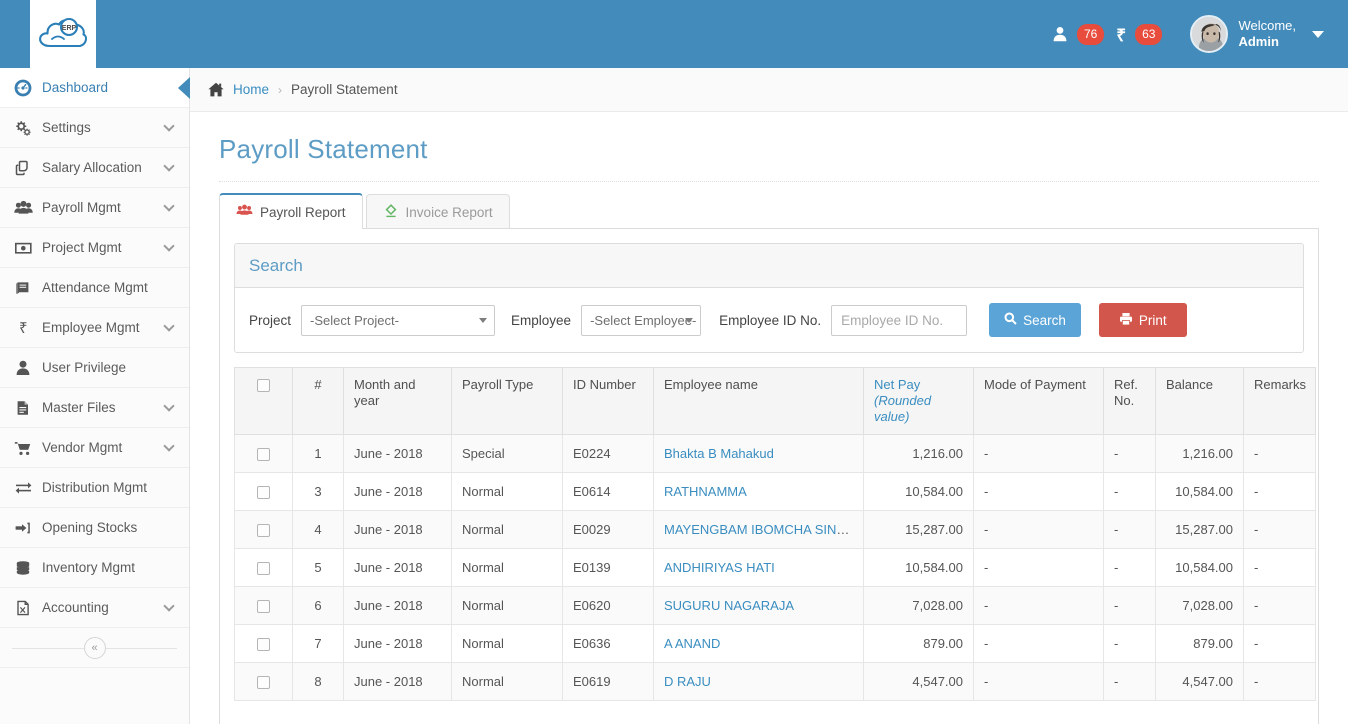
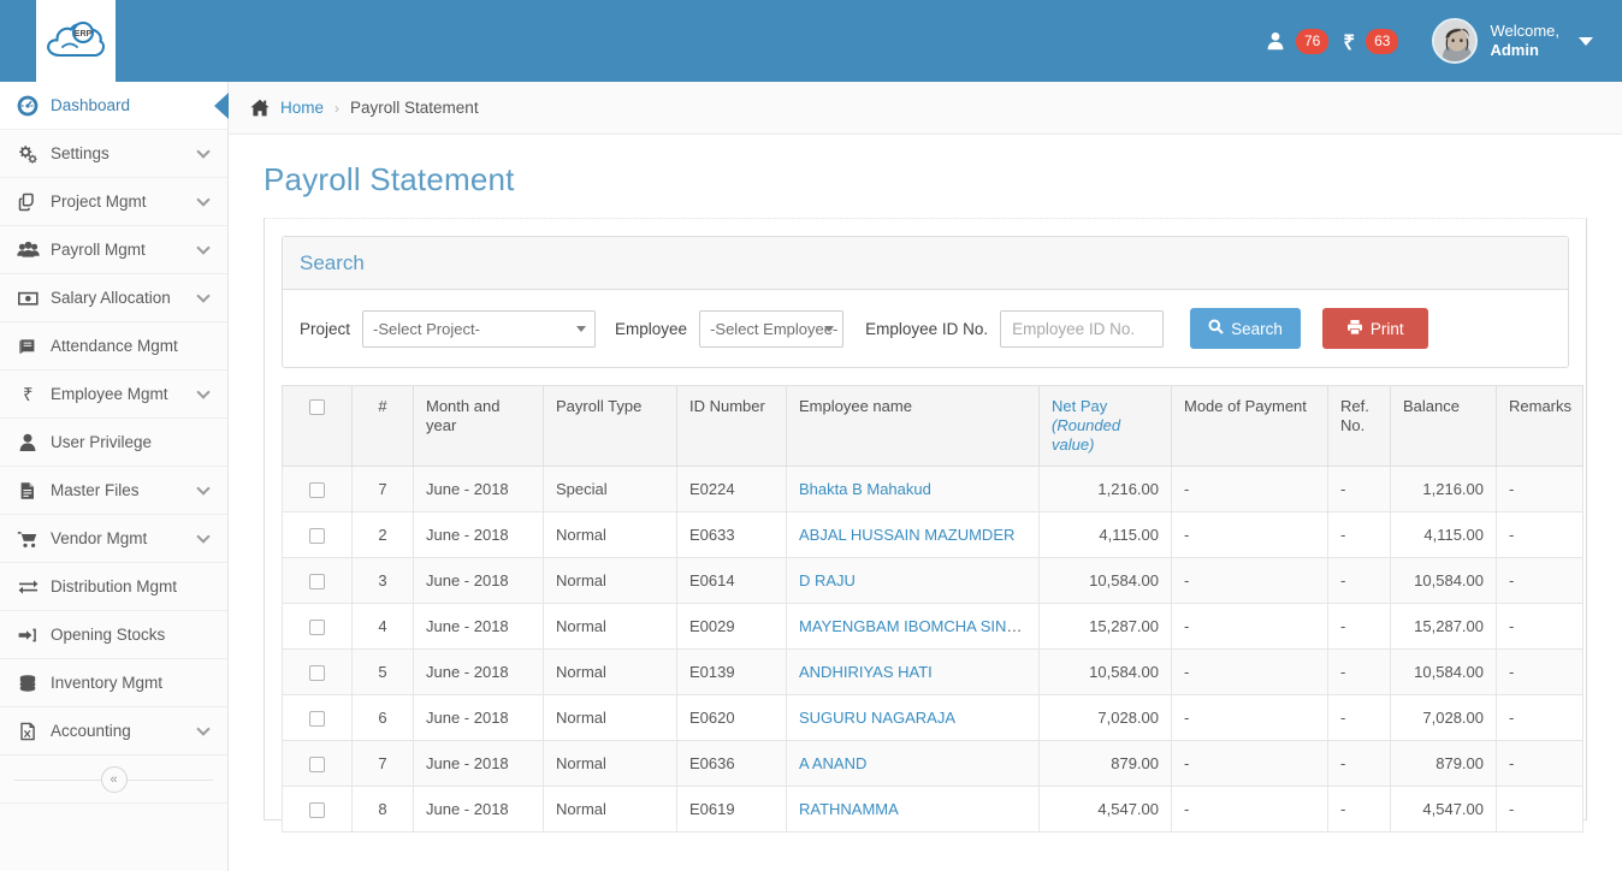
  76
  ₹
  63
  Welcome,
  Admin
  Dashboard
  Settings
- Salary Allocation
+ Project Mgmt
  Payroll Mgmt
- Project Mgmt
+ Salary Allocation
  Attendance Mgmt
  ₹
  Employee Mgmt
  User Privilege
  Master Files
  Vendor Mgmt
  Distribution Mgmt
  Opening Stocks
  Inventory Mgmt
  Accounting
  «
  Home
  ›
  Payroll Statement
  Payroll Statement
- Payroll Report
- Invoice Report
  Search
  Project
  -Select Project-
  Employee
  -Select Employee-
  Employee ID No.
  Employee ID No.
  Search
  Print
  	#	Month and year	Payroll Type	ID Number	Employee name	Net Pay (Rounded value)	Mode of Payment	Ref. No.	Balance	Remarks
- 	1	June - 2018	Special	E0224	Bhakta B Mahakud	1,216.00	-	-	1,216.00	-
+ 	7	June - 2018	Special	E0224	Bhakta B Mahakud	1,216.00	-	-	1,216.00	-
+ 	2	June - 2018	Normal	E0633	ABJAL HUSSAIN MAZUMDER	4,115.00	-	-	4,115.00	-
- 	3	June - 2018	Normal	E0614	RATHNAMMA	10,584.00	-	-	10,584.00	-
+ 	3	June - 2018	Normal	E0614	D RAJU	10,584.00	-	-	10,584.00	-
  	4	June - 2018	Normal	E0029	MAYENGBAM IBOMCHA SINGH	15,287.00	-	-	15,287.00	-
  	5	June - 2018	Normal	E0139	ANDHIRIYAS HATI	10,584.00	-	-	10,584.00	-
  	6	June - 2018	Normal	E0620	SUGURU NAGARAJA	7,028.00	-	-	7,028.00	-
  	7	June - 2018	Normal	E0636	A ANAND	879.00	-	-	879.00	-
- 	8	June - 2018	Normal	E0619	D RAJU	4,547.00	-	-	4,547.00	-
+ 	8	June - 2018	Normal	E0619	RATHNAMMA	4,547.00	-	-	4,547.00	-
